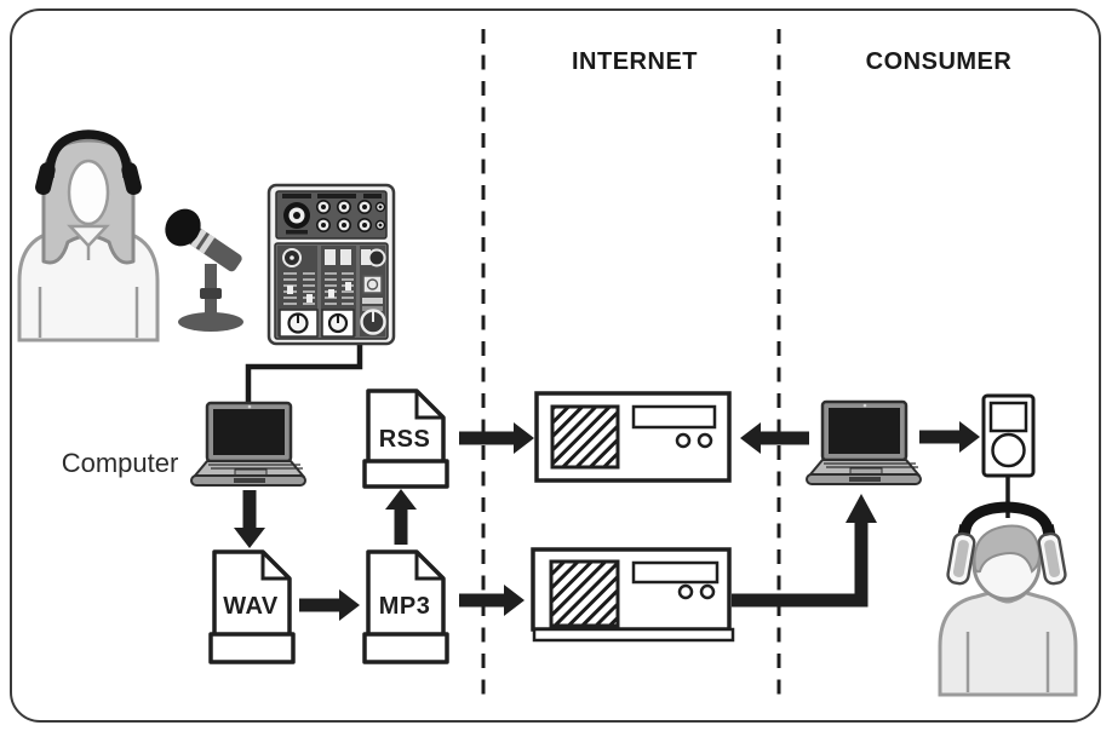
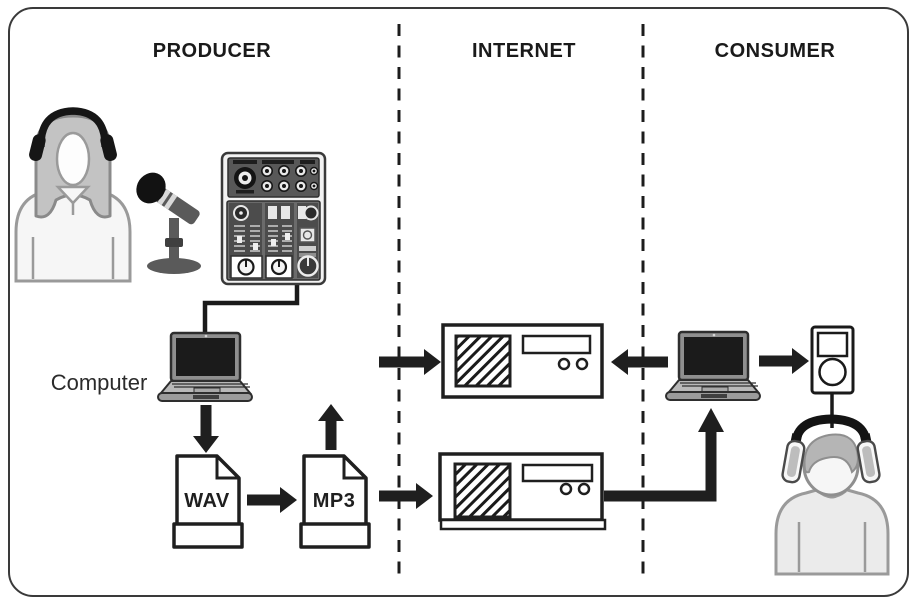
+ PRODUCER
  INTERNET
  CONSUMER
  Computer
  WAV
  MP3
- RSS
